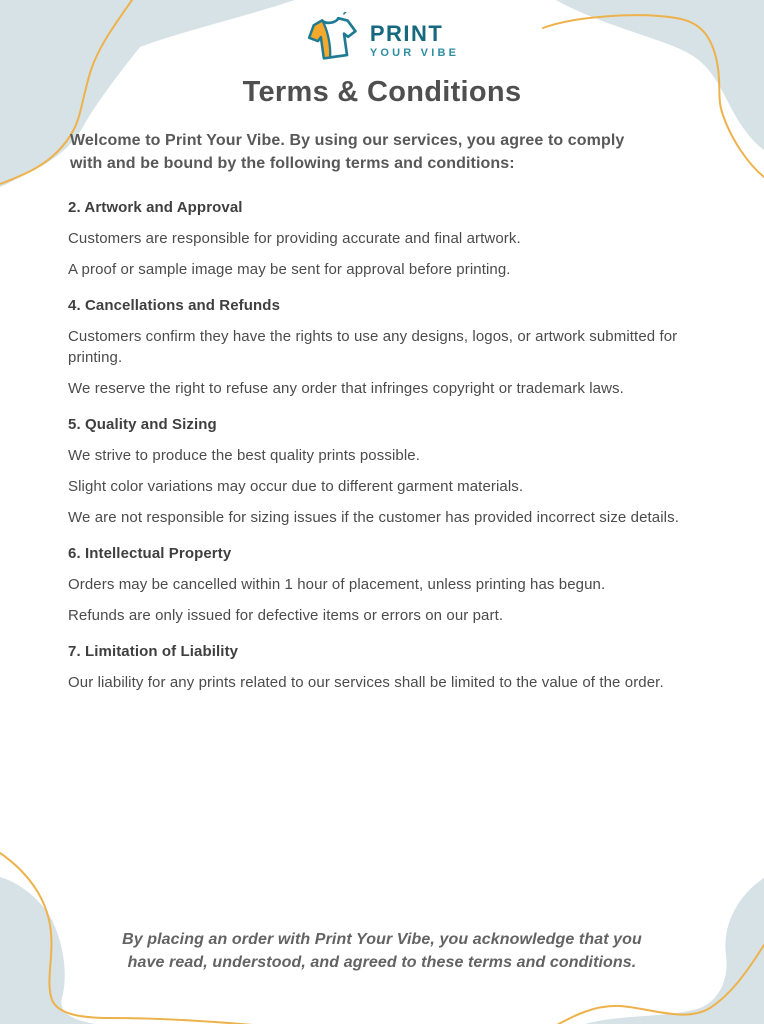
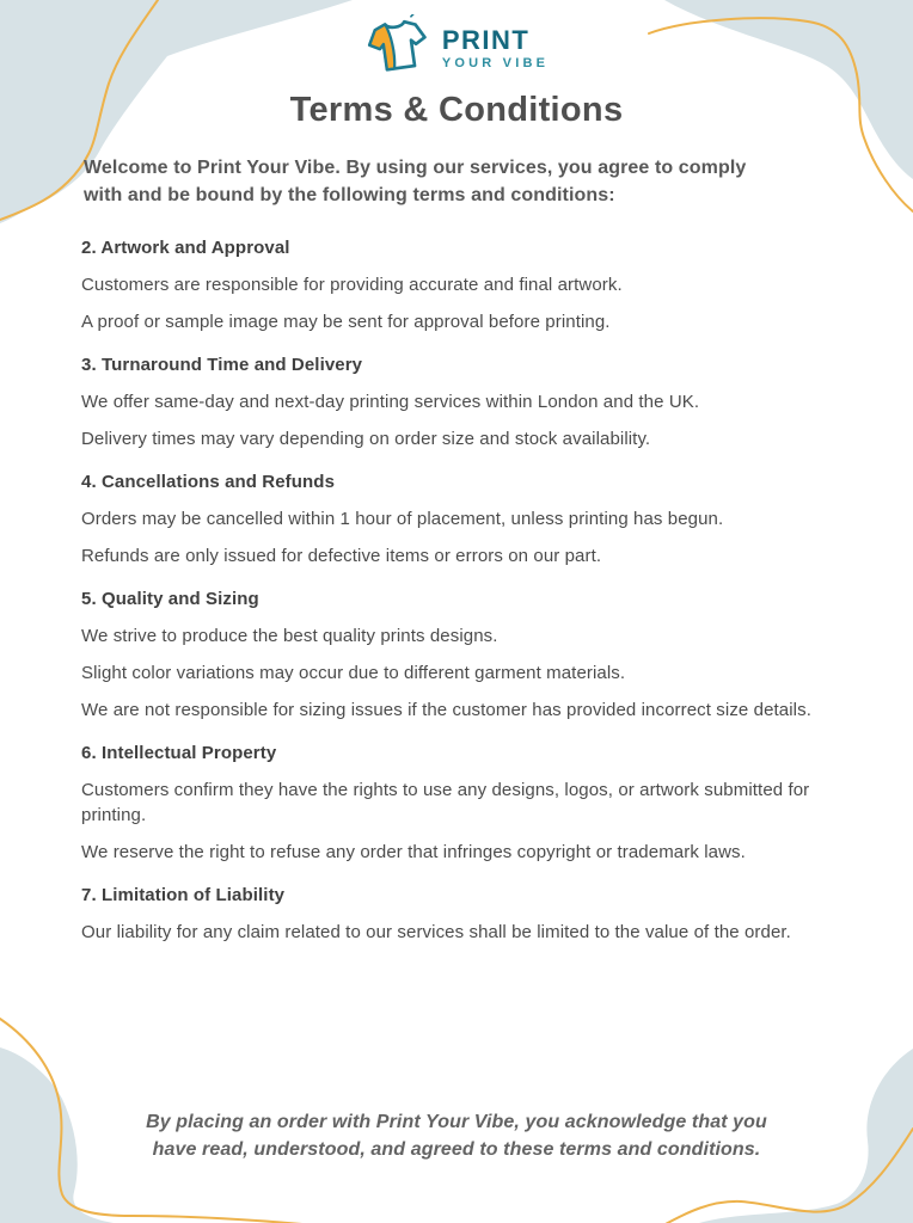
  PRINT
  YOUR VIBE
  Terms & Conditions
  Welcome to Print Your Vibe. By using our services, you agree to comply with and be bound by the following terms and conditions:
  2. Artwork and Approval
  Customers are responsible for providing accurate and final artwork.
  A proof or sample image may be sent for approval before printing.
+ 3. Turnaround Time and Delivery
+ We offer same-day and next-day printing services within London and the UK.
+ Delivery times may vary depending on order size and stock availability.
  4. Cancellations and Refunds
- Customers confirm they have the rights to use any designs, logos, or artwork submitted for printing.
+ Orders may be cancelled within 1 hour of placement, unless printing has begun.
- We reserve the right to refuse any order that infringes copyright or trademark laws.
+ Refunds are only issued for defective items or errors on our part.
  5. Quality and Sizing
- We strive to produce the best quality prints possible.
+ We strive to produce the best quality prints designs.
  Slight color variations may occur due to different garment materials.
  We are not responsible for sizing issues if the customer has provided incorrect size details.
  6. Intellectual Property
- Orders may be cancelled within 1 hour of placement, unless printing has begun.
+ Customers confirm they have the rights to use any designs, logos, or artwork submitted for printing.
- Refunds are only issued for defective items or errors on our part.
+ We reserve the right to refuse any order that infringes copyright or trademark laws.
  7. Limitation of Liability
- Our liability for any prints related to our services shall be limited to the value of the order.
+ Our liability for any claim related to our services shall be limited to the value of the order.
  By placing an order with Print Your Vibe, you acknowledge that you have read, understood, and agreed to these terms and conditions.
